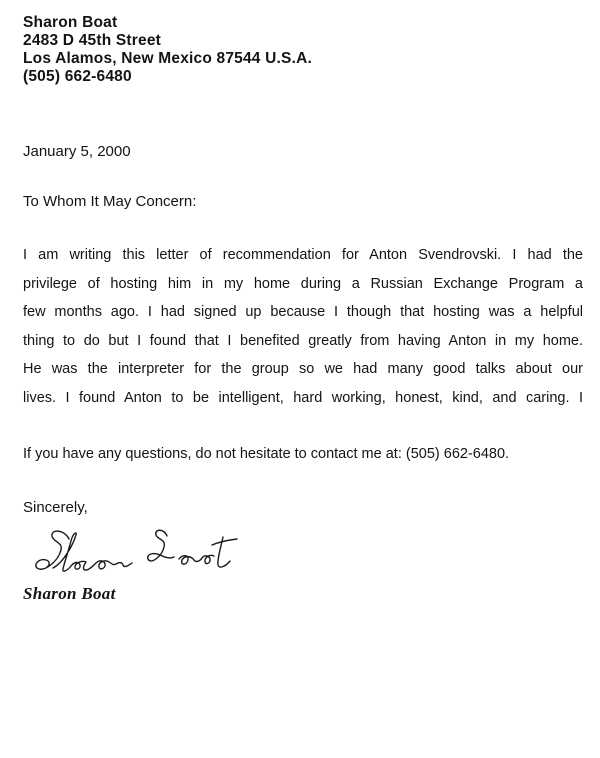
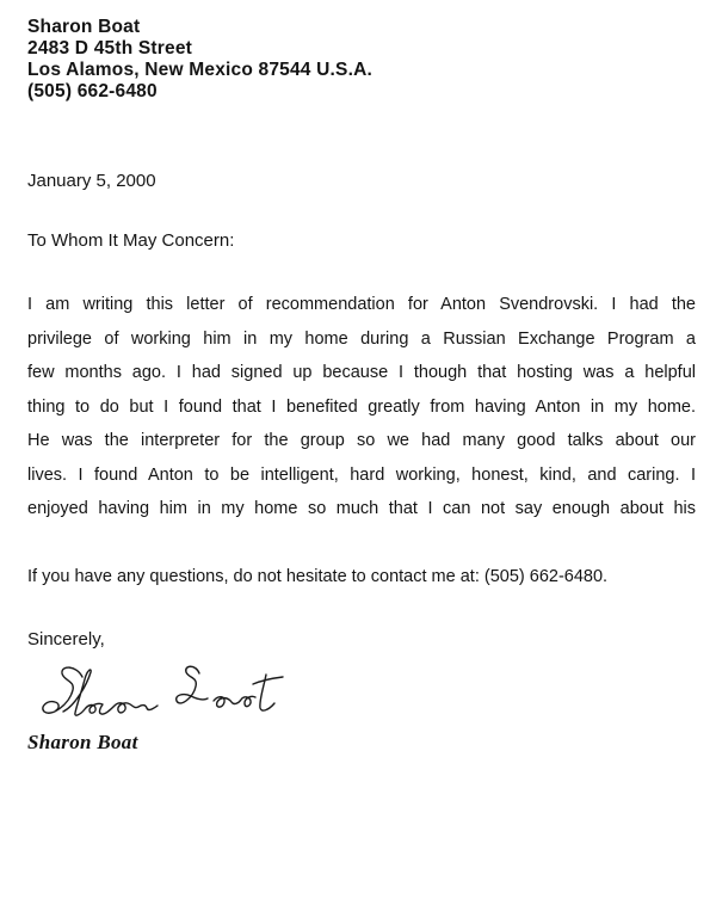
  Sharon Boat
  2483 D 45th Street
  Los Alamos, New Mexico 87544 U.S.A.
  (505) 662-6480
  January 5, 2000
  To Whom It May Concern:
  I am writing this letter of recommendation for Anton Svendrovski. I had the
- privilege of hosting him in my home during a Russian Exchange Program a
+ privilege of working him in my home during a Russian Exchange Program a
  few months ago. I had signed up because I though that hosting was a helpful
  thing to do but I found that I benefited greatly from having Anton in my home.
  He was the interpreter for the group so we had many good talks about our
  lives. I found Anton to be intelligent, hard working, honest, kind, and caring. I
+ enjoyed having him in my home so much that I can not say enough about his
  If you have any questions, do not hesitate to contact me at: (505) 662-6480.
  Sincerely,
  Sharon Boat
